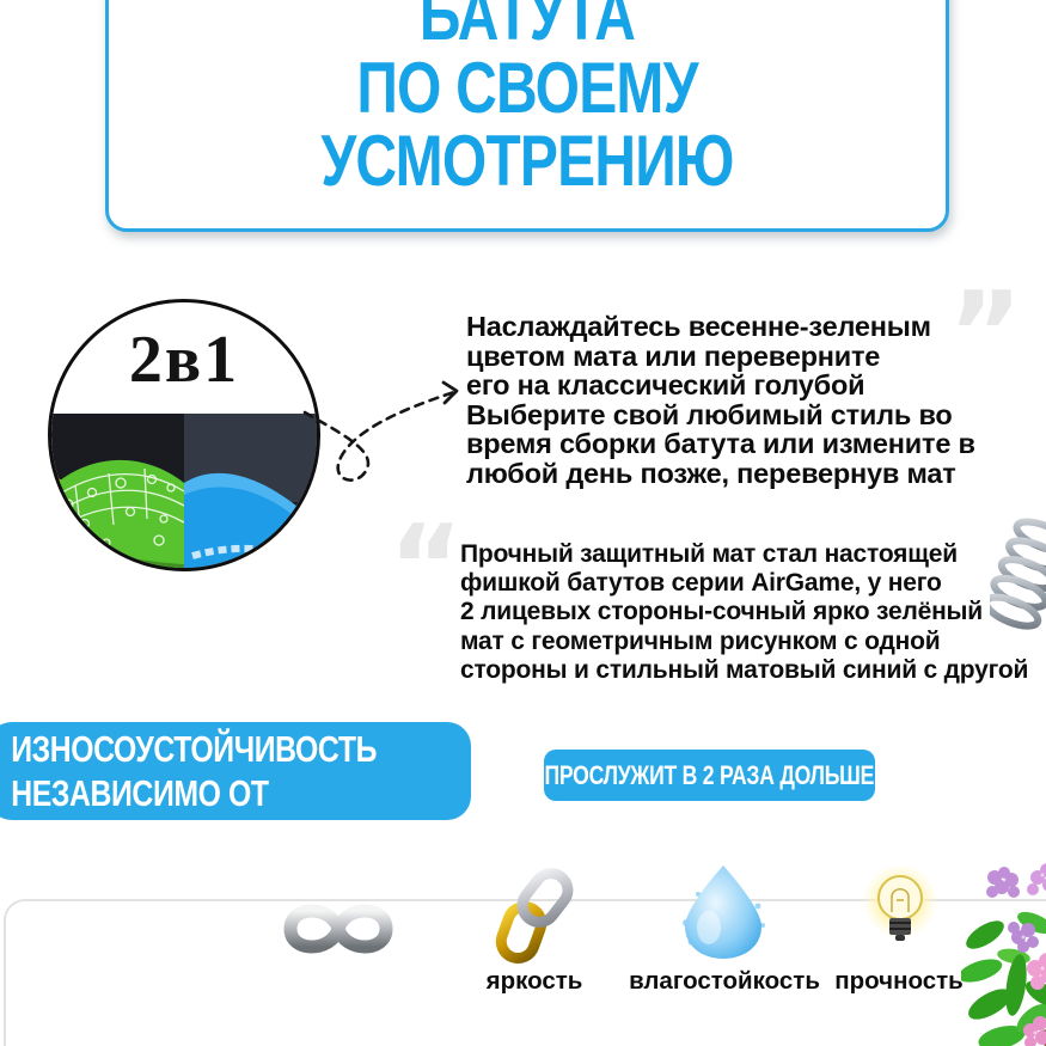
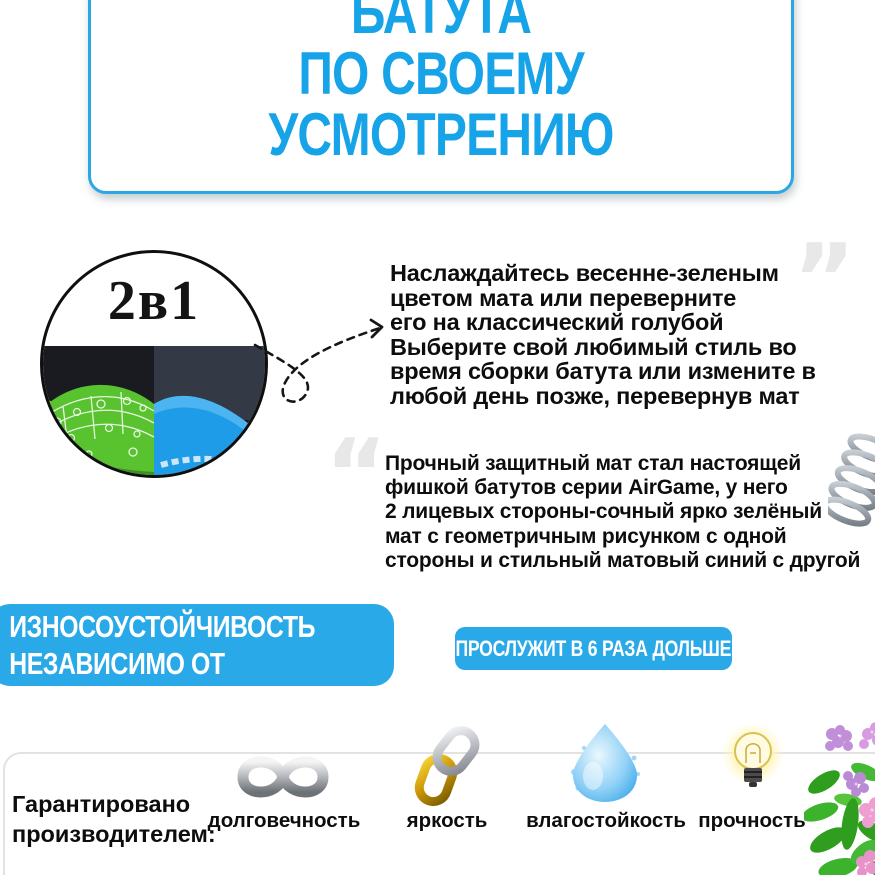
  ПО СВОЕМУ УСМОТРЕНИЮ
  2в1
  Наслаждайтесь весенне-зеленым
  цветом мата или переверните
  его на классический голубой
  Выберите свой любимый стиль во
  время сборки батута или измените в
  любой день позже, перевернув мат
  “
  Прочный защитный мат стал настоящей
  фишкой батутов серии AirGame, у него
  2 лицевых стороны-сочный ярко зелёный
  мат с геометричным рисунком с одной
  стороны и стильный матовый синий с другой
  ВЫСОКАЯ ИЗНОСОУСТОЙЧИВОСТЬ
  НЕЗАВИСИМО ОТ ПОГОДЫ НА 99%
- ПРОСЛУЖИТ В 2 РАЗА ДОЛЬШЕ
+ ПРОСЛУЖИТ В 6 РАЗА ДОЛЬШЕ
+ Гарантировано
+ производителем:
+ долговечность
  яркость
  влагостойкость
  прочность
